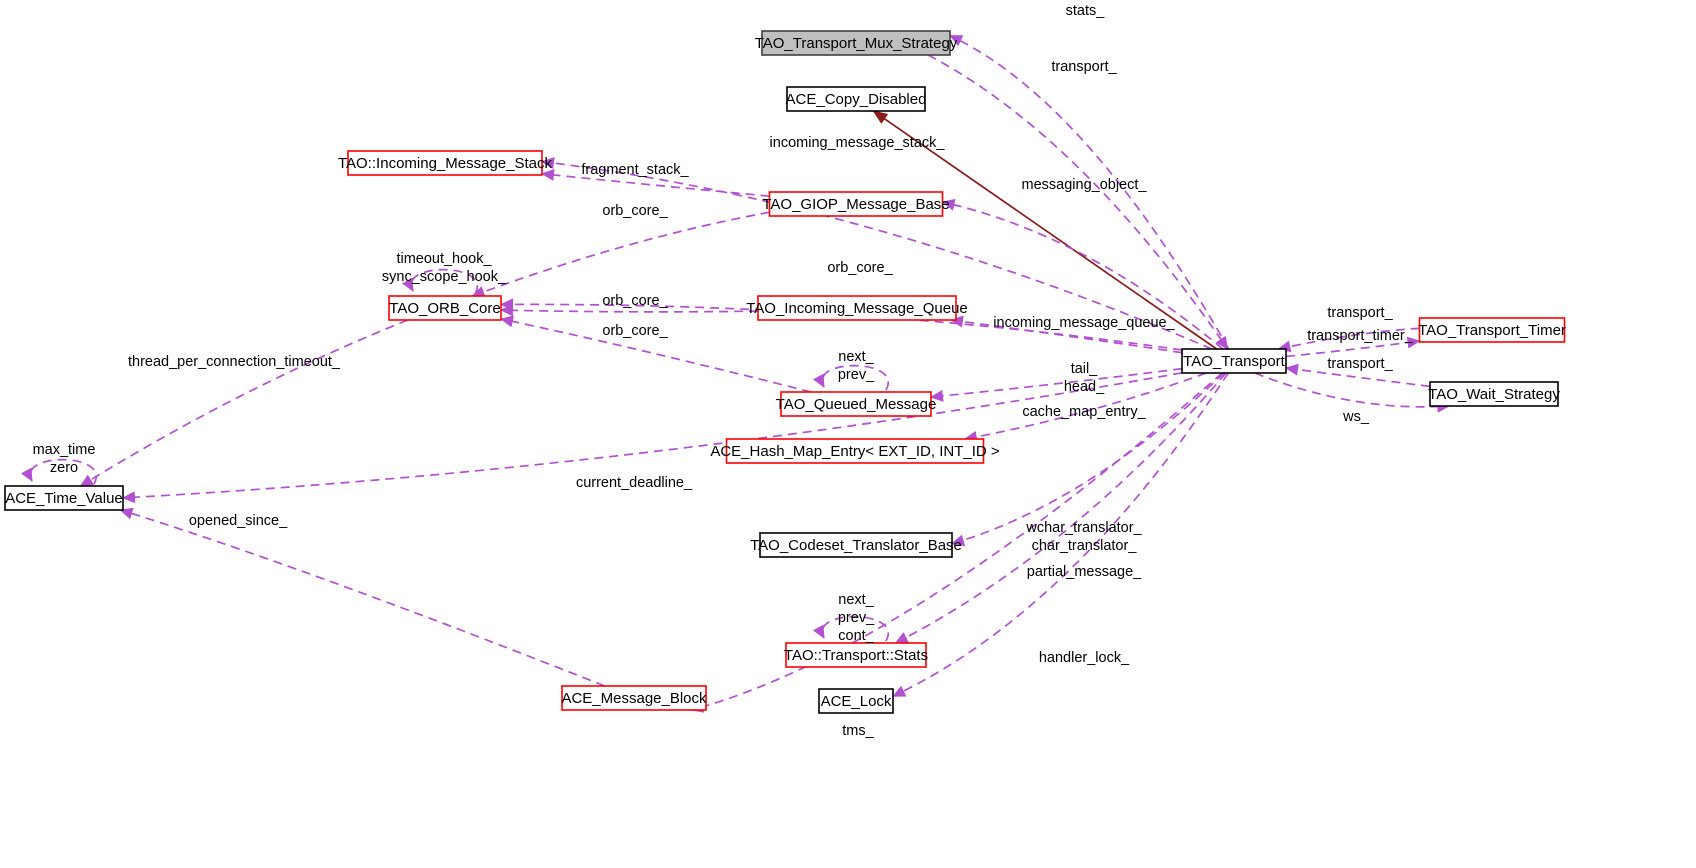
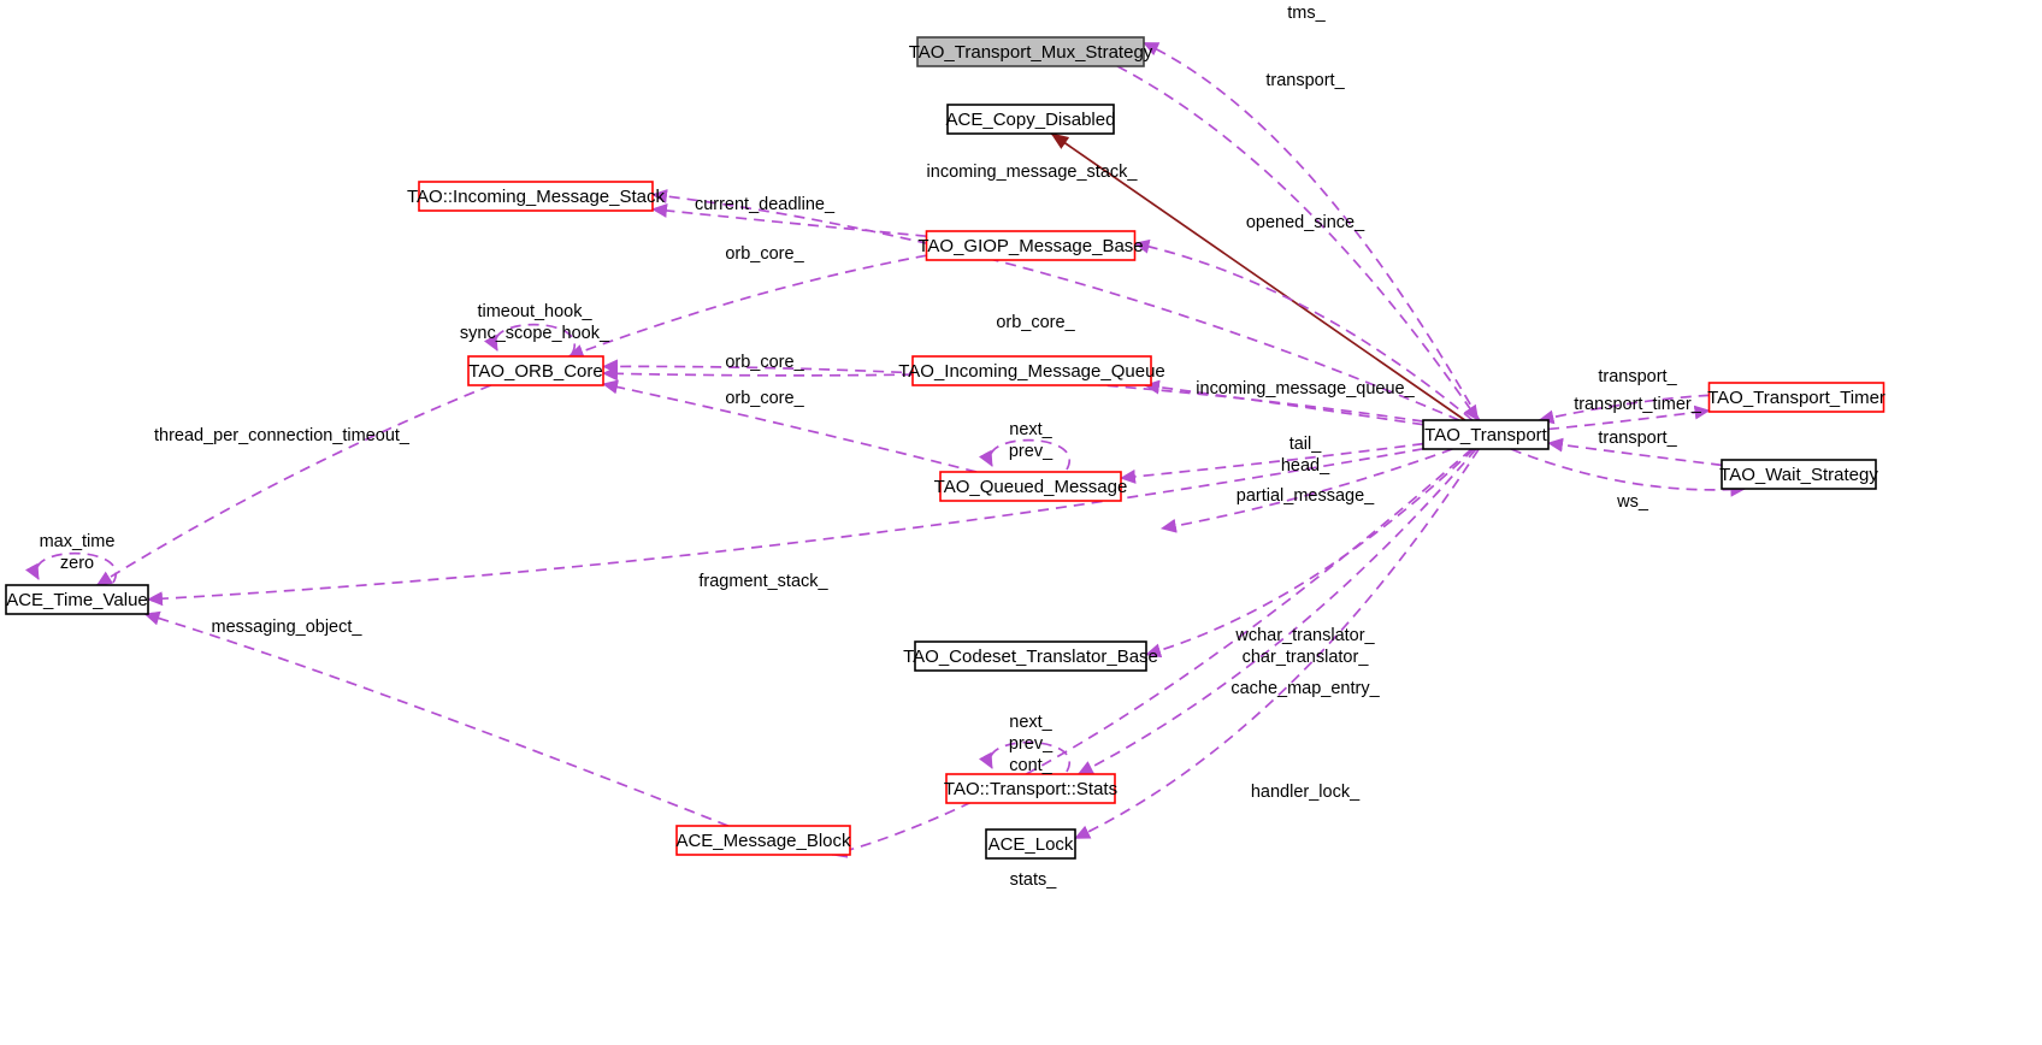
  TAO_Transport_Mux_Strategy
  ACE_Copy_Disabled
  TAO::Incoming_Message_Stack
  TAO_GIOP_Message_Base
  TAO_ORB_Core
  TAO_Incoming_Message_Queue
  TAO_Transport
  TAO_Transport_Timer
  TAO_Wait_Strategy
  TAO_Queued_Message
- ACE_Hash_Map_Entry< EXT_ID, INT_ID >
  ACE_Time_Value
  TAO_Codeset_Translator_Base
  TAO::Transport::Stats
  ACE_Lock
  ACE_Message_Block
- stats_
+ tms_
  transport_
  incoming_message_stack_
- fragment_stack_
+ current_deadline_
- messaging_object_
+ opened_since_
  orb_core_
  timeout_hook_ sync_scope_hook_
  orb_core_
  orb_core_
  incoming_message_queue_
  transport_
  transport_timer_
  transport_
  ws_
  orb_core_
  next_ prev_
  tail_ head_
- cache_map_entry_
+ partial_message_
  thread_per_connection_timeout_
  max_time zero
- current_deadline_
+ fragment_stack_
- opened_since_
+ messaging_object_
  wchar_translator_ char_translator_
- partial_message_
+ cache_map_entry_
  next_ prev_ cont_
  handler_lock_
- tms_
+ stats_
